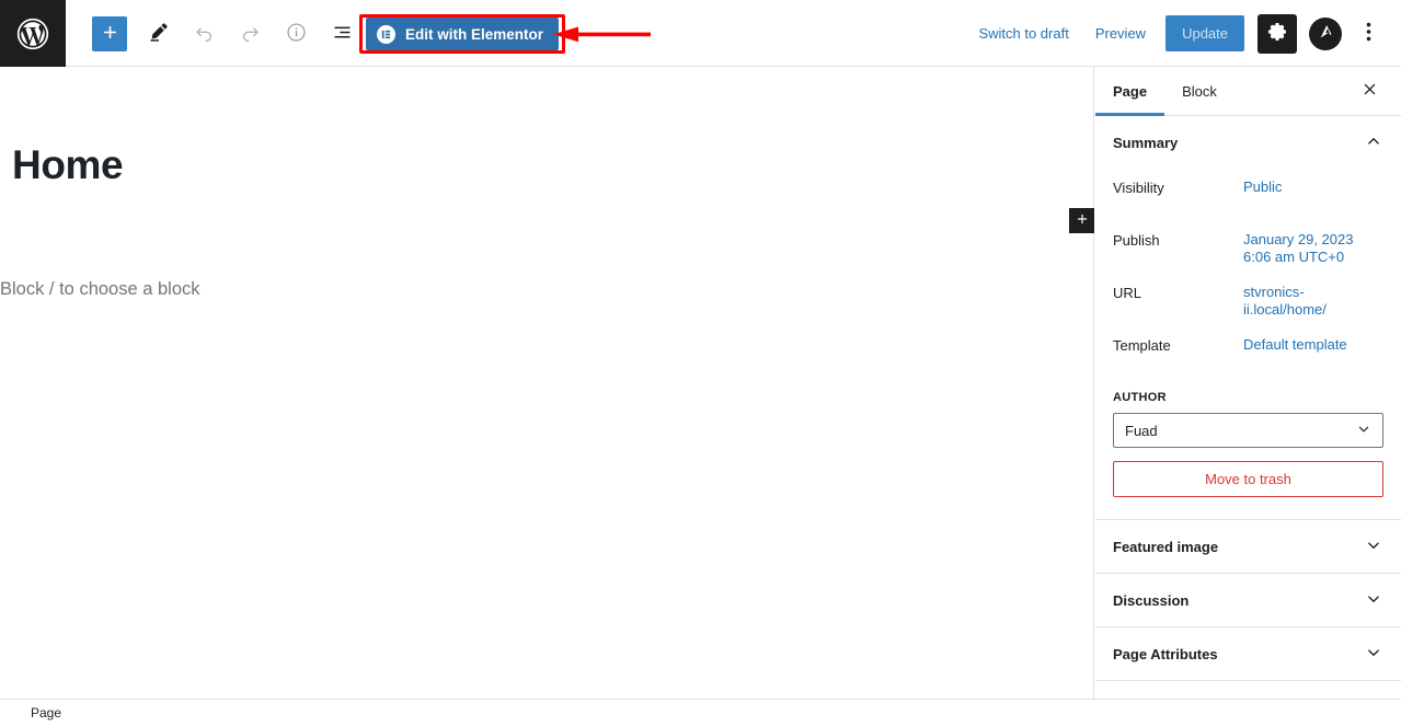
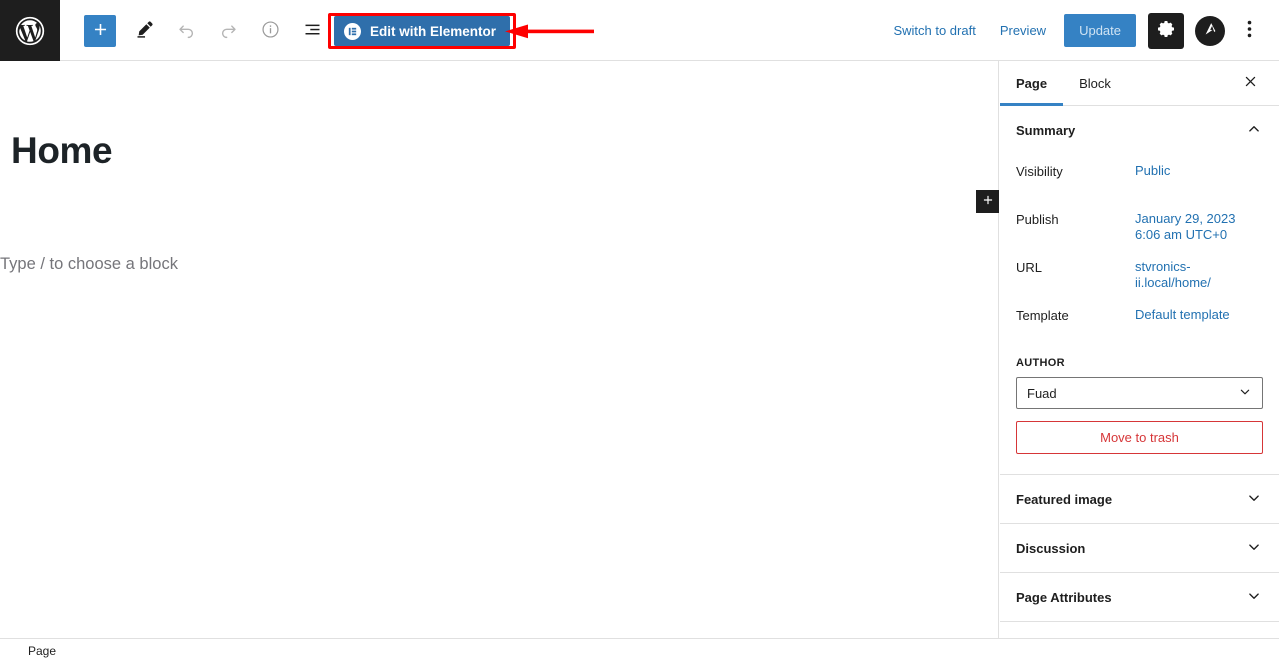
  Edit with Elementor
  Switch to draft
  Preview
  Update
  Home
- Block / to choose a block
+ Type / to choose a block
  Page
  Block
  Summary
  Visibility
  Public
  Publish
  January 29, 2023 6:06 am UTC+0
  URL
  stvronics-ii.local/home/
  Template
  Default template
  AUTHOR
  Fuad
  Move to trash
  Featured image
  Discussion
  Page Attributes
  Page
